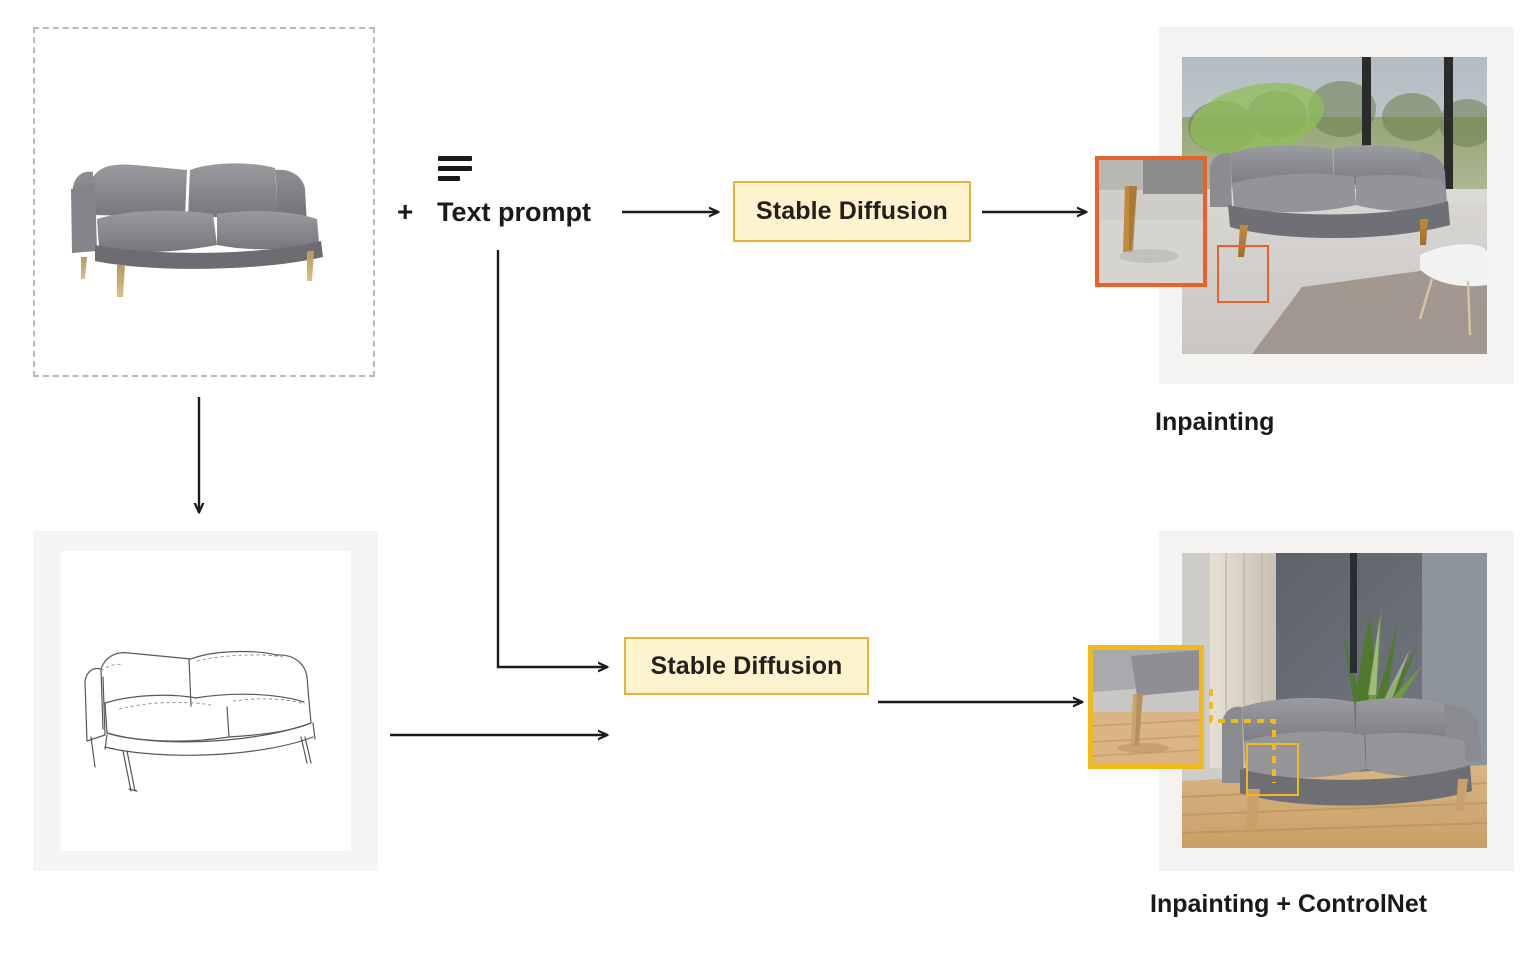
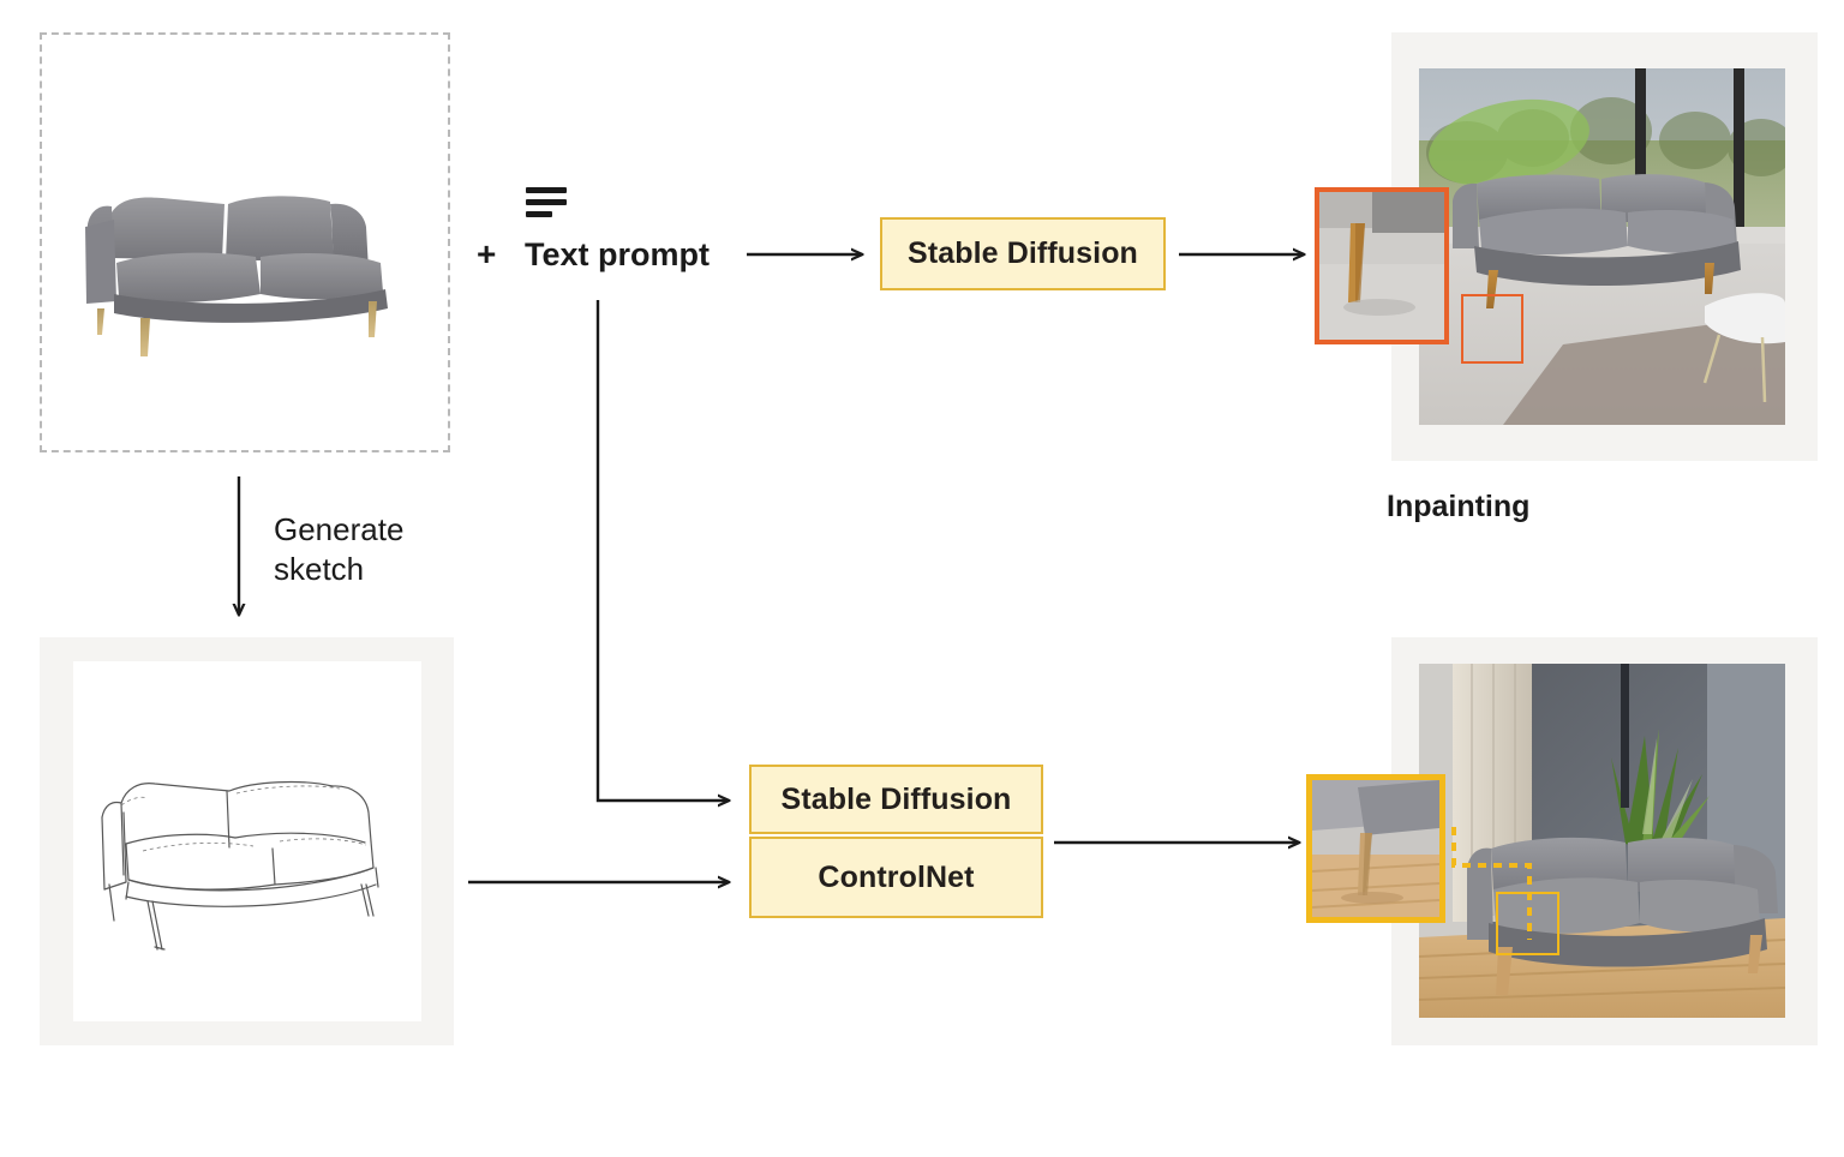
  +
  Text prompt
  Stable Diffusion
  Stable Diffusion
+ ControlNet
+ Generate
+ sketch
  Inpainting
- Inpainting + ControlNet
